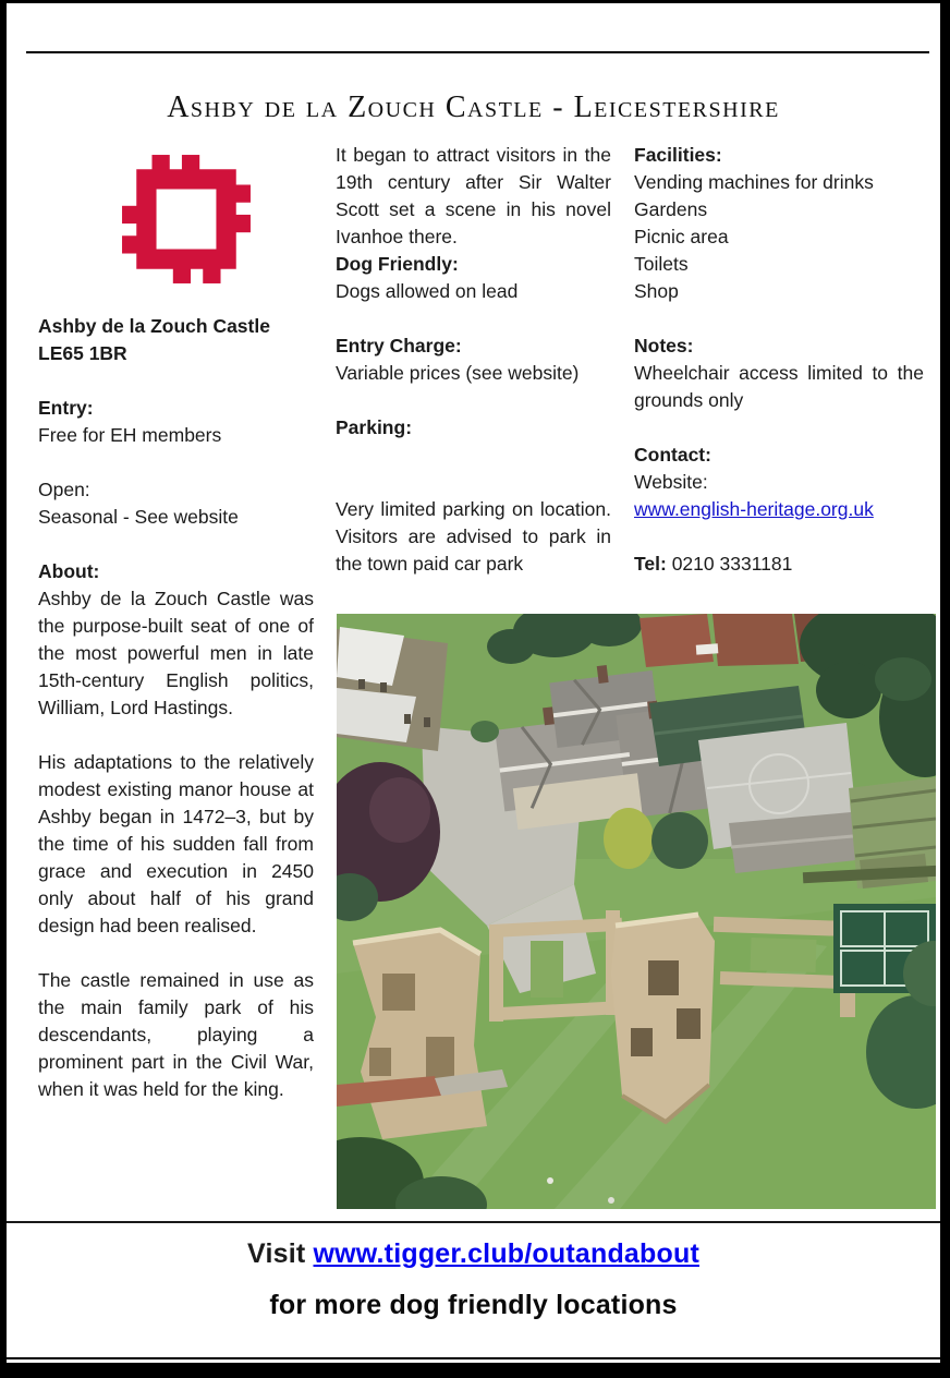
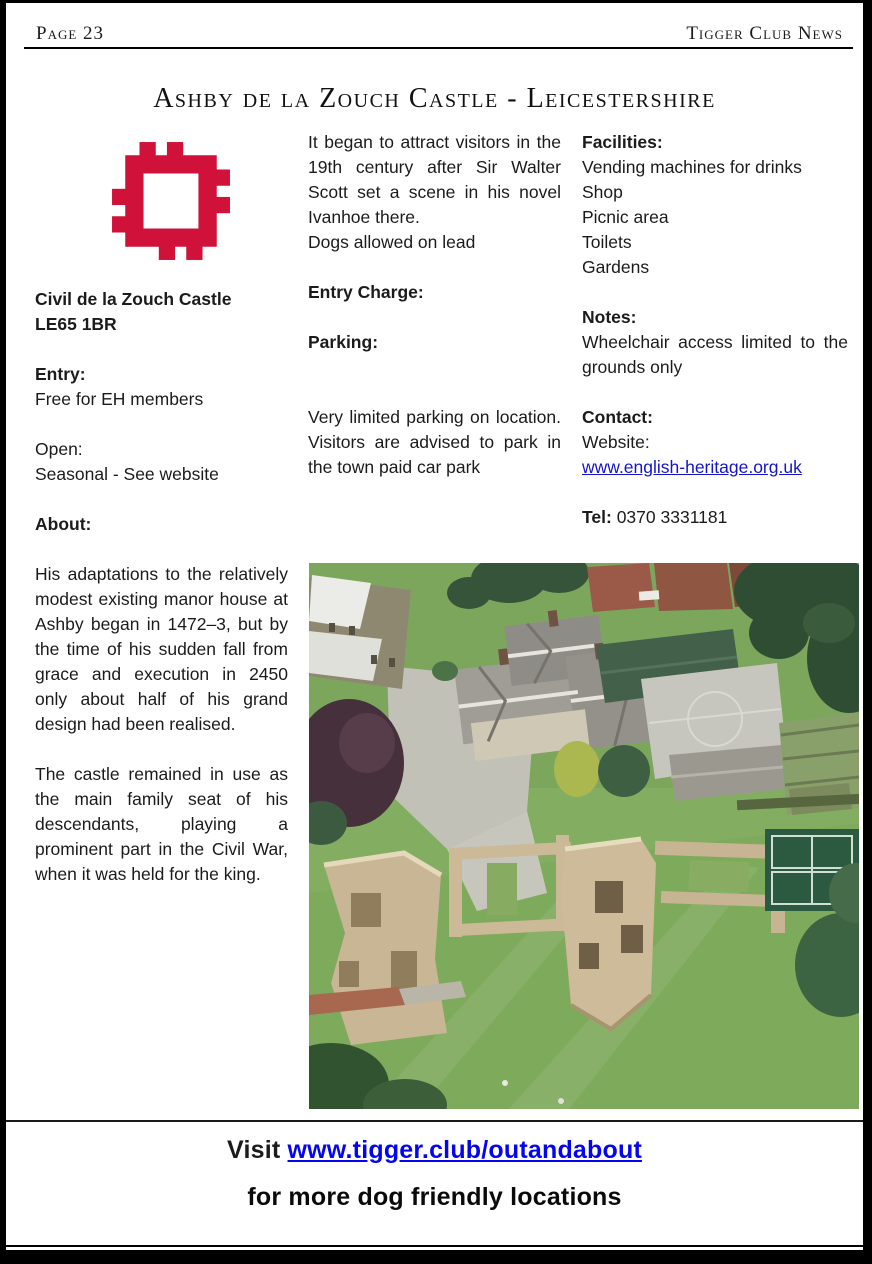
+ Page 23
+ Tigger Club News
  Ashby de la Zouch Castle - Leicestershire
- Ashby de la Zouch Castle
+ Civil de la Zouch Castle
  LE65 1BR
  Entry:
  Free for EH members
  Open:
  Seasonal - See website
  About:
- Ashby de la Zouch Castle was the purpose-built seat of one of the most powerful men in late 15th-century English politics, William, Lord Hastings.
  His adaptations to the relatively modest existing manor house at Ashby began in 1472–3, but by the time of his sudden fall from grace and execution in 2450 only about half of his grand design had been realised.
- The castle remained in use as the main family park of his descendants, playing a prominent part in the Civil War, when it was held for the king.
+ The castle remained in use as the main family seat of his descendants, playing a prominent part in the Civil War, when it was held for the king.
  It began to attract visitors in the 19th century after Sir Walter Scott set a scene in his novel Ivanhoe there.
- Dog Friendly:
  Dogs allowed on lead
  Entry Charge:
- Variable prices (see website)
  Parking:
  Very limited parking on location. Visitors are advised to park in the town paid car park
  Facilities:
  Vending machines for drinks
- Gardens
+ Shop
  Picnic area
  Toilets
- Shop
+ Gardens
  Notes:
  Wheelchair access limited to the grounds only
  Contact:
  Website:
  www.english-heritage.org.uk
- Tel: 0210 3331181
+ Tel: 0370 3331181
  Visit www.tigger.club/outandabout
  for more dog friendly locations
